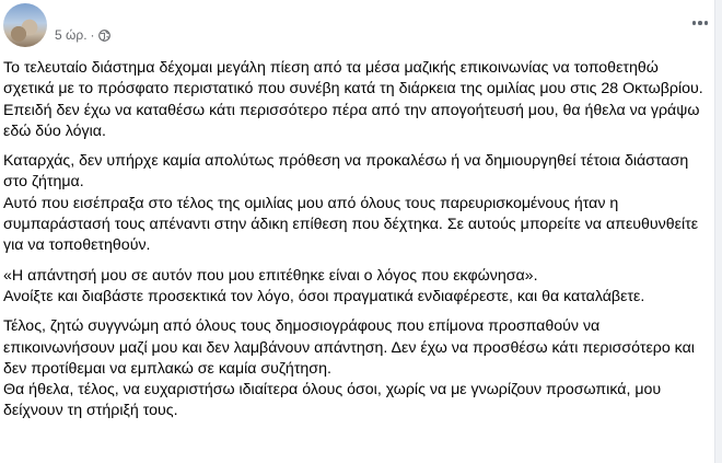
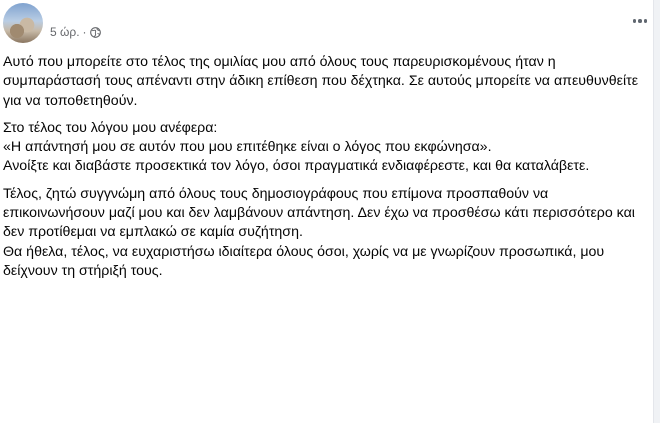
  5 ώρ.
  ·
- Το τελευταίο διάστημα δέχομαι μεγάλη πίεση από τα μέσα μαζικής επικοινωνίας να τοποθετηθώ σχετικά με το πρόσφατο περιστατικό που συνέβη κατά τη διάρκεια της ομιλίας μου στις 28 Οκτωβρίου.
- Επειδή δεν έχω να καταθέσω κάτι περισσότερο πέρα από την απογοήτευσή μου, θα ήθελα να γράψω εδώ δύο λόγια.
- Καταρχάς, δεν υπήρχε καμία απολύτως πρόθεση να προκαλέσω ή να δημιουργηθεί τέτοια διάσταση στο ζήτημα.
- Αυτό που εισέπραξα στο τέλος της ομιλίας μου από όλους τους παρευρισκομένους ήταν η συμπαράστασή τους απέναντι στην άδικη επίθεση που δέχτηκα. Σε αυτούς μπορείτε να απευθυνθείτε για να τοποθετηθούν.
+ Αυτό που μπορείτε στο τέλος της ομιλίας μου από όλους τους παρευρισκομένους ήταν η συμπαράστασή τους απέναντι στην άδικη επίθεση που δέχτηκα. Σε αυτούς μπορείτε να απευθυνθείτε για να τοποθετηθούν.
+ Στο τέλος του λόγου μου ανέφερα:
  «Η απάντησή μου σε αυτόν που μου επιτέθηκε είναι ο λόγος που εκφώνησα».
  Ανοίξτε και διαβάστε προσεκτικά τον λόγο, όσοι πραγματικά ενδιαφέρεστε, και θα καταλάβετε.
  Τέλος, ζητώ συγγνώμη από όλους τους δημοσιογράφους που επίμονα προσπαθούν να επικοινωνήσουν μαζί μου και δεν λαμβάνουν απάντηση. Δεν έχω να προσθέσω κάτι περισσότερο και δεν προτίθεμαι να εμπλακώ σε καμία συζήτηση.
  Θα ήθελα, τέλος, να ευχαριστήσω ιδιαίτερα όλους όσοι, χωρίς να με γνωρίζουν προσωπικά, μου δείχνουν τη στήριξή τους.
